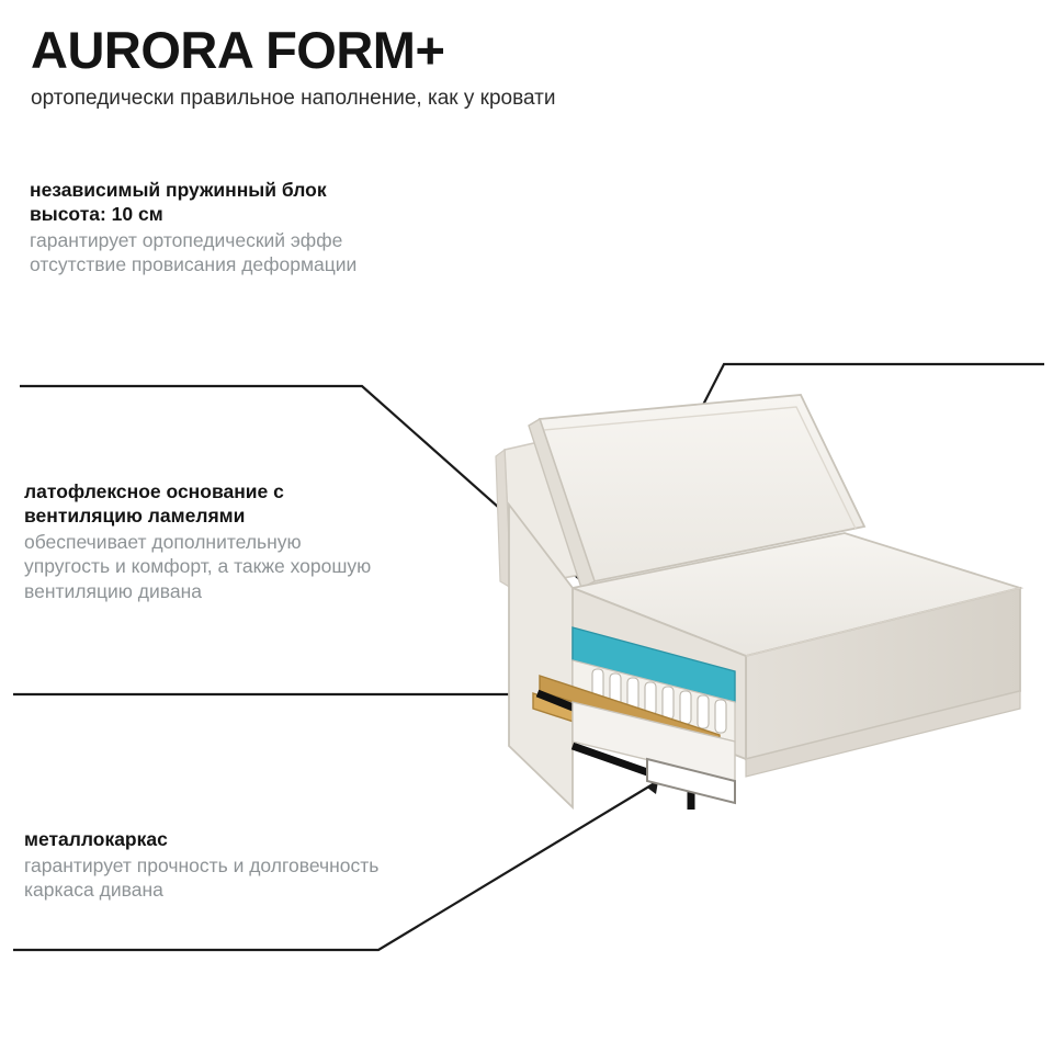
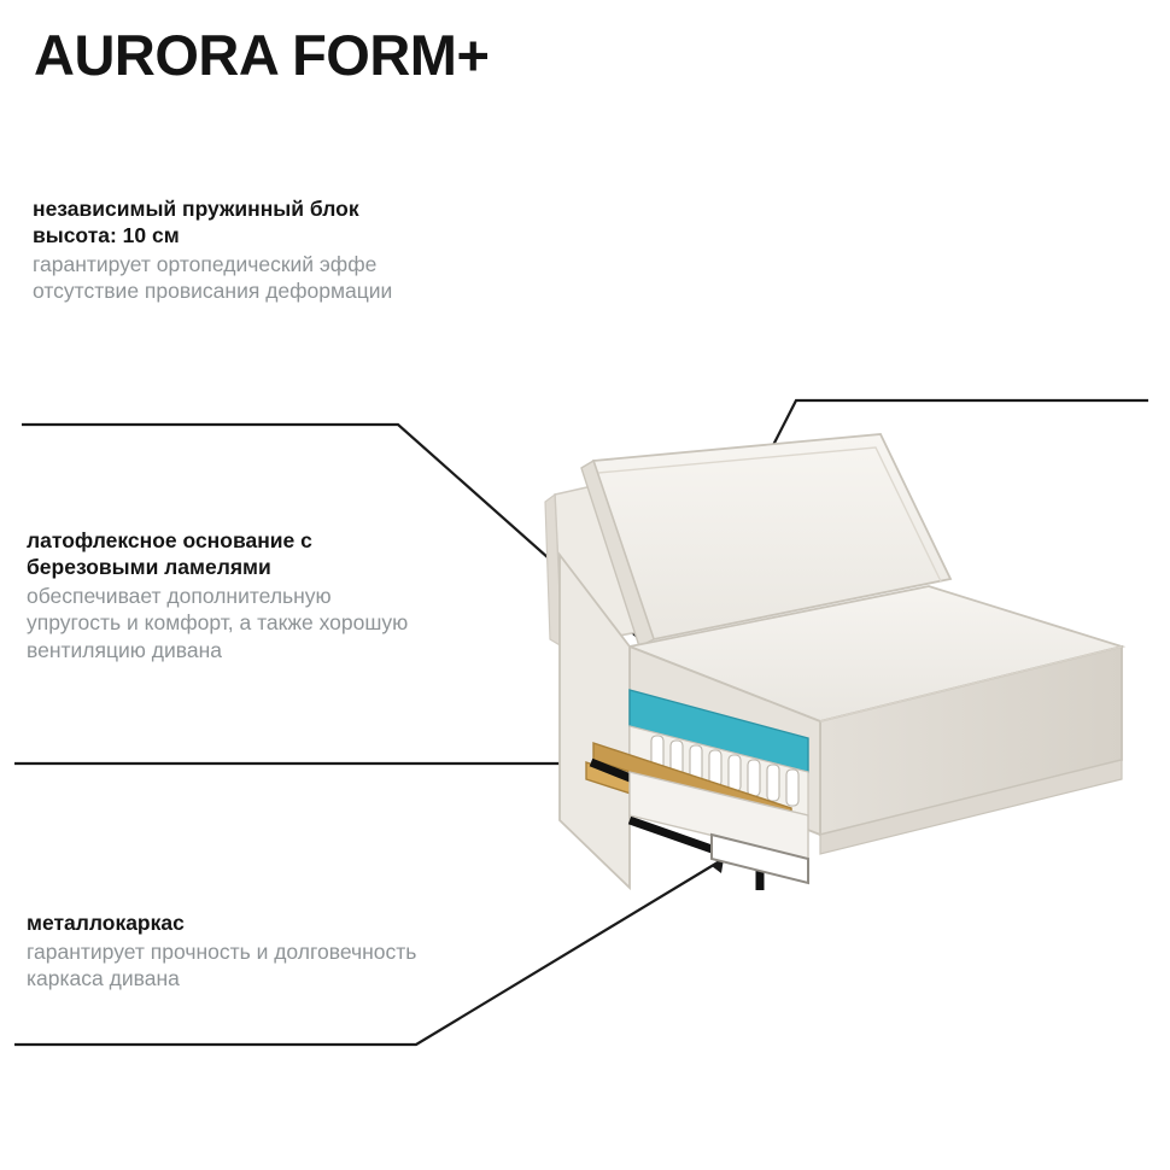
  AURORA FORM+
- ортопедически правильное наполнение, как у кровати
  независимый пружинный блок
  высота: 10 см
  гарантирует ортопедический эффе отсутствие провисания деформации
- латофлексное основание с вентиляцию ламелями
+ латофлексное основание с березовыми ламелями
  обеспечивает дополнительную упругость и комфорт, а также хорошую вентиляцию дивана
  металлокаркас
  гарантирует прочность и долговечность каркаса дивана
